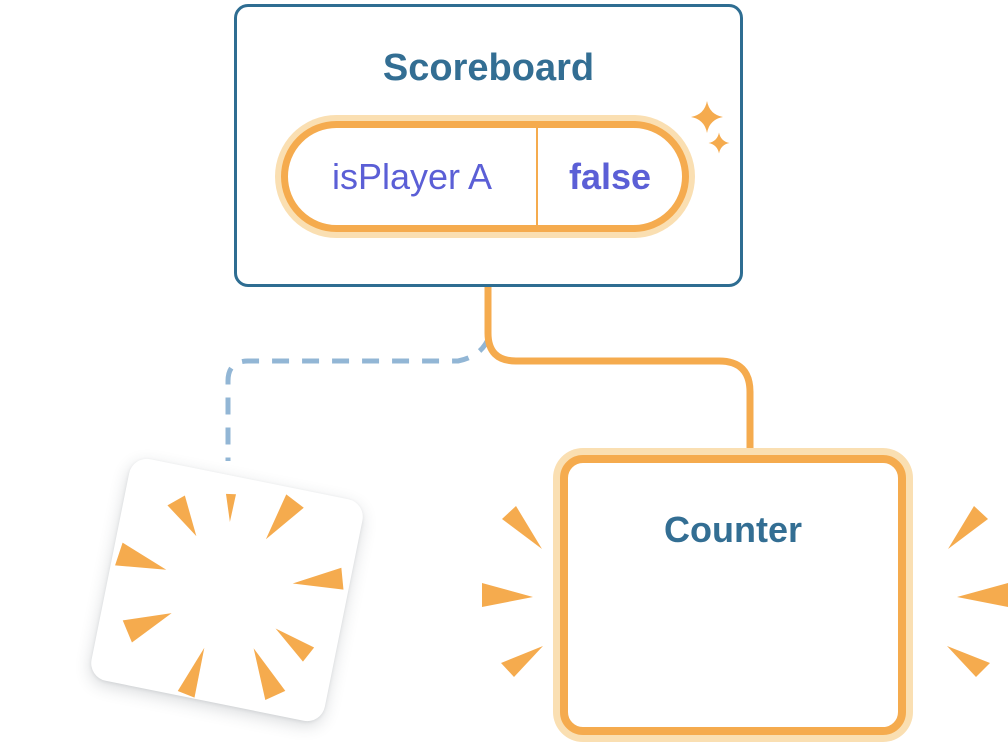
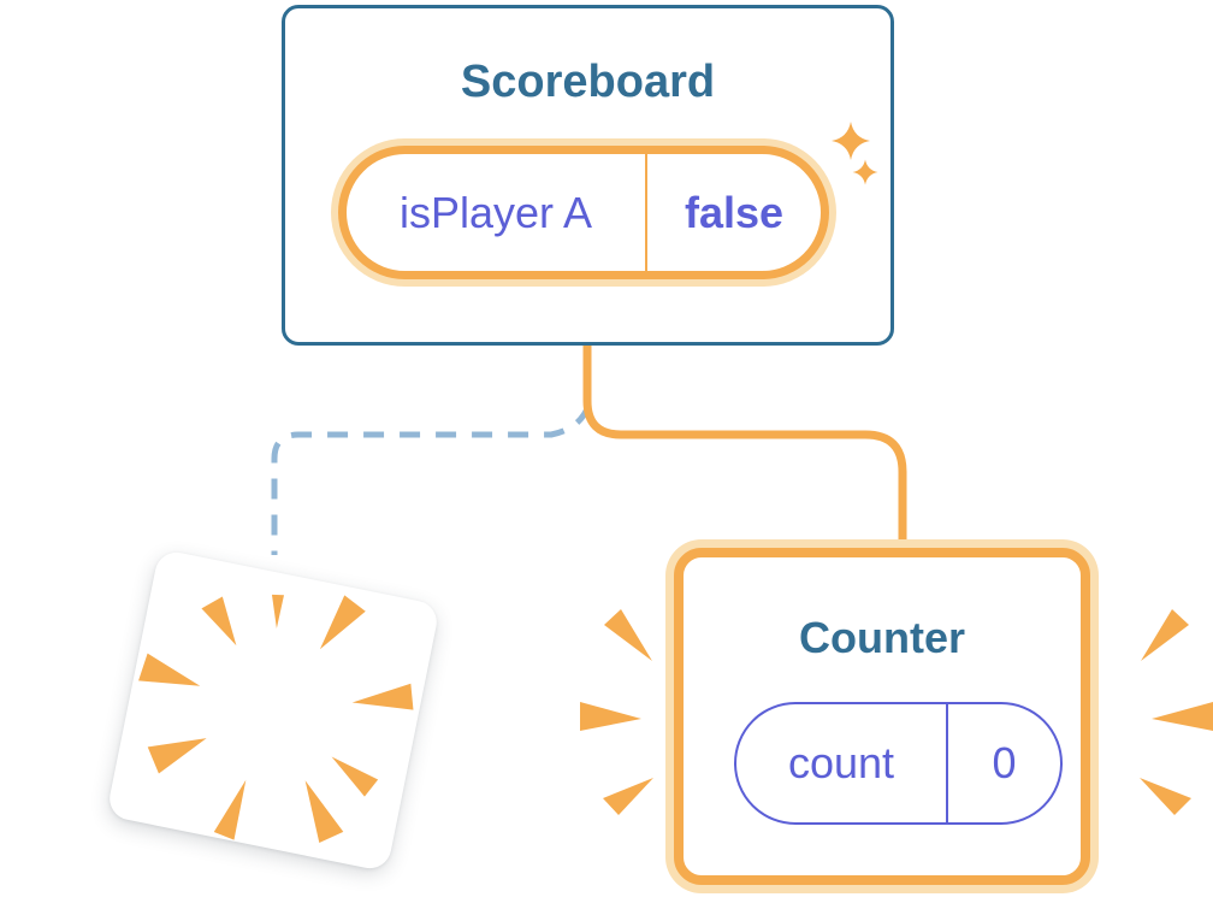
  Scoreboard
  isPlayer A
  false
  Counter
+ count
+ 0
